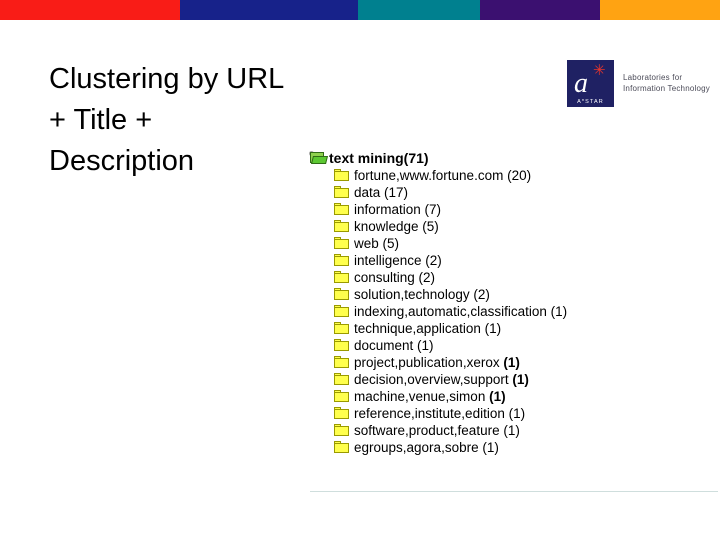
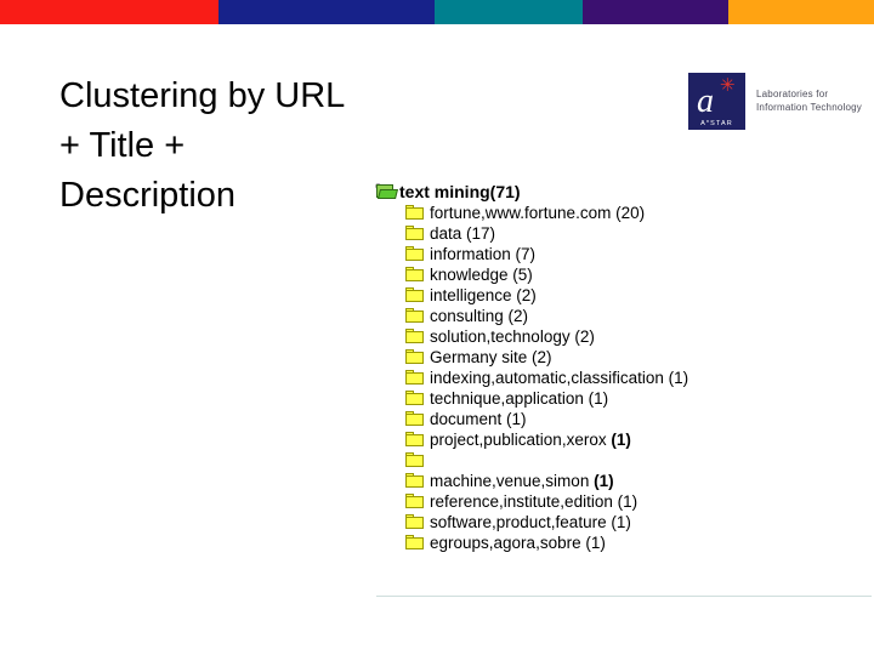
  Clustering by URL + Title + Description
  a
  ✳
  Laboratories for
  Information Technology
  text mining(71)
  fortune,www.fortune.com (20)
  data (17)
  information (7)
  knowledge (5)
- web (5)
  intelligence (2)
  consulting (2)
  solution,technology (2)
+ Germany site (2)
  indexing,automatic,classification (1)
  technique,application (1)
  document (1)
  project,publication,xerox (1)
- decision,overview,support (1)
  machine,venue,simon (1)
  reference,institute,edition (1)
  software,product,feature (1)
  egroups,agora,sobre (1)
